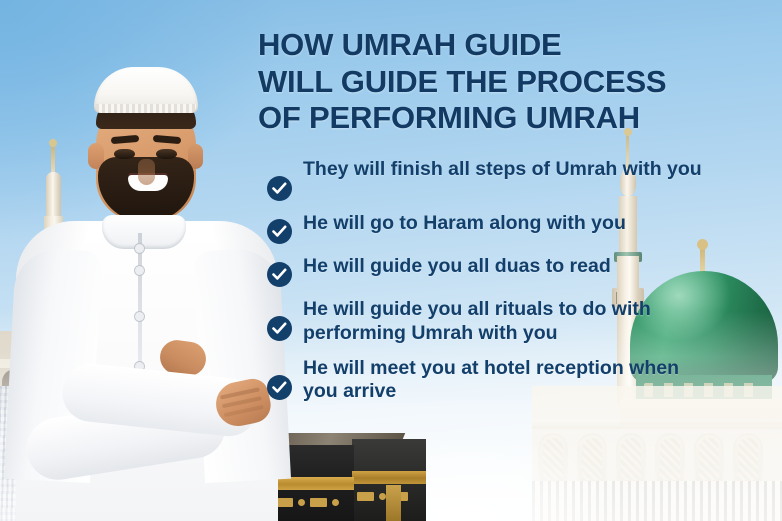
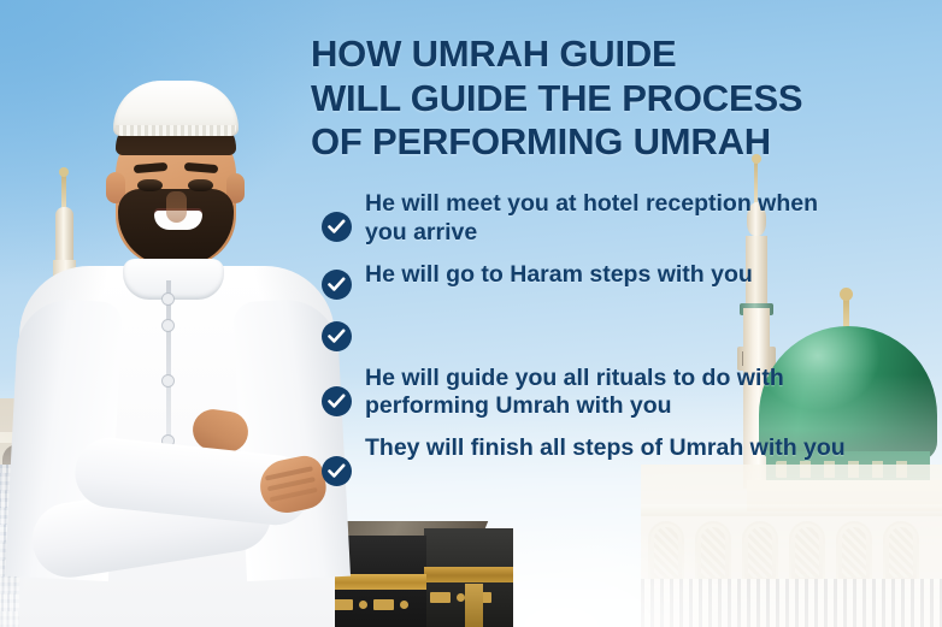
  HOW UMRAH GUIDE
  WILL GUIDE THE PROCESS
  OF PERFORMING UMRAH
- They will finish all steps of Umrah with you
+ He will meet you at hotel reception when you arrive
- He will go to Haram along with you
+ He will go to Haram steps with you
- He will guide you all duas to read
  He will guide you all rituals to do with performing Umrah with you
- He will meet you at hotel reception when you arrive
+ They will finish all steps of Umrah with you
